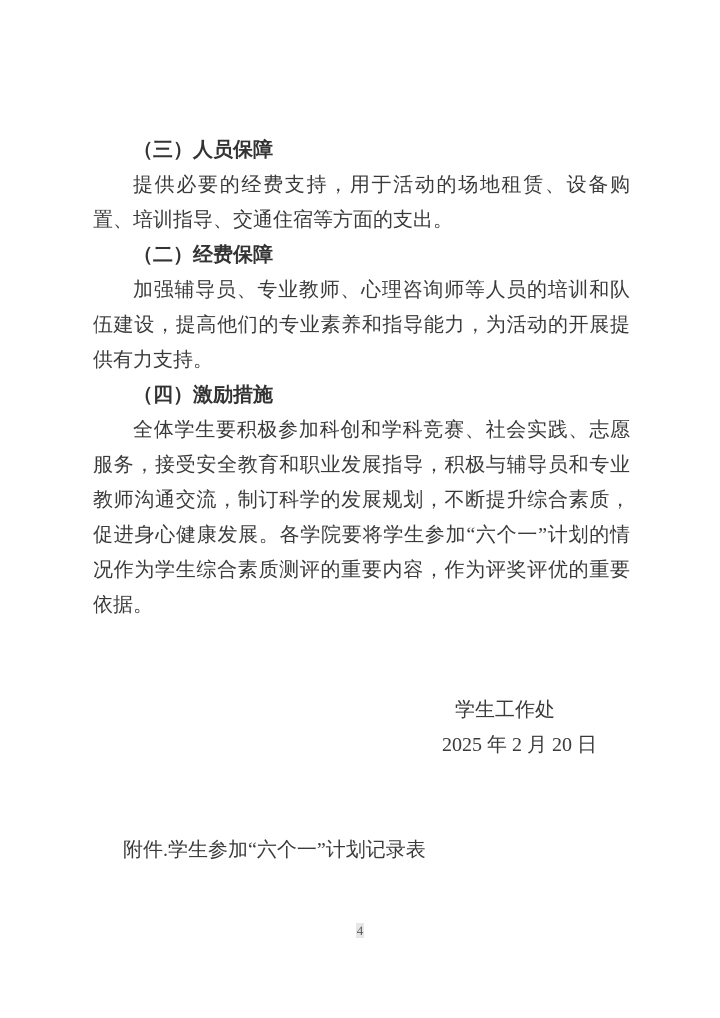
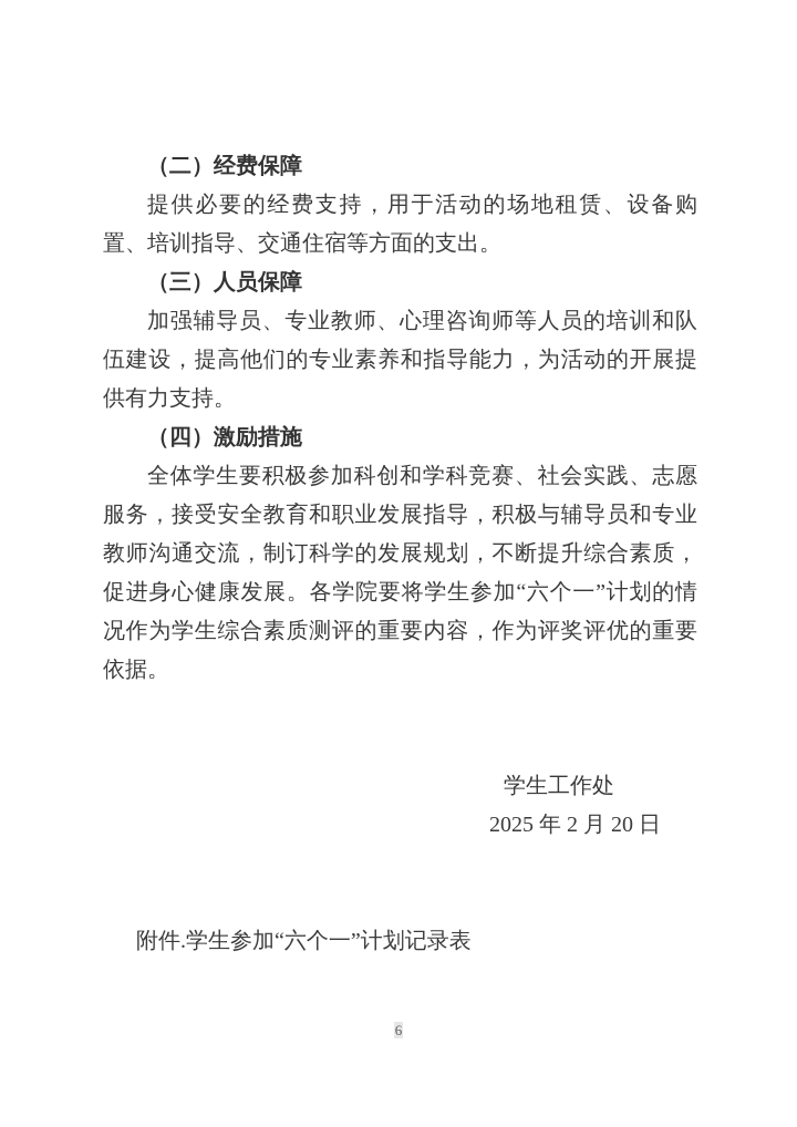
- （三）人员保障
+ （二）经费保障
  提供必要的经费支持，用于活动的场地租赁、设备购置、培训指导、交通住宿等方面的支出。
- （二）经费保障
+ （三）人员保障
  加强辅导员、专业教师、心理咨询师等人员的培训和队伍建设，提高他们的专业素养和指导能力，为活动的开展提供有力支持。
  （四）激励措施
  全体学生要积极参加科创和学科竞赛、社会实践、志愿服务，接受安全教育和职业发展指导，积极与辅导员和专业教师沟通交流，制订科学的发展规划，不断提升综合素质，促进身心健康发展。各学院要将学生参加“六个一”计划的情况作为学生综合素质测评的重要内容，作为评奖评优的重要依据。
  学生工作处
  2025 年 2 月 20 日
  附件.学生参加“六个一”计划记录表
- 4
+ 6
